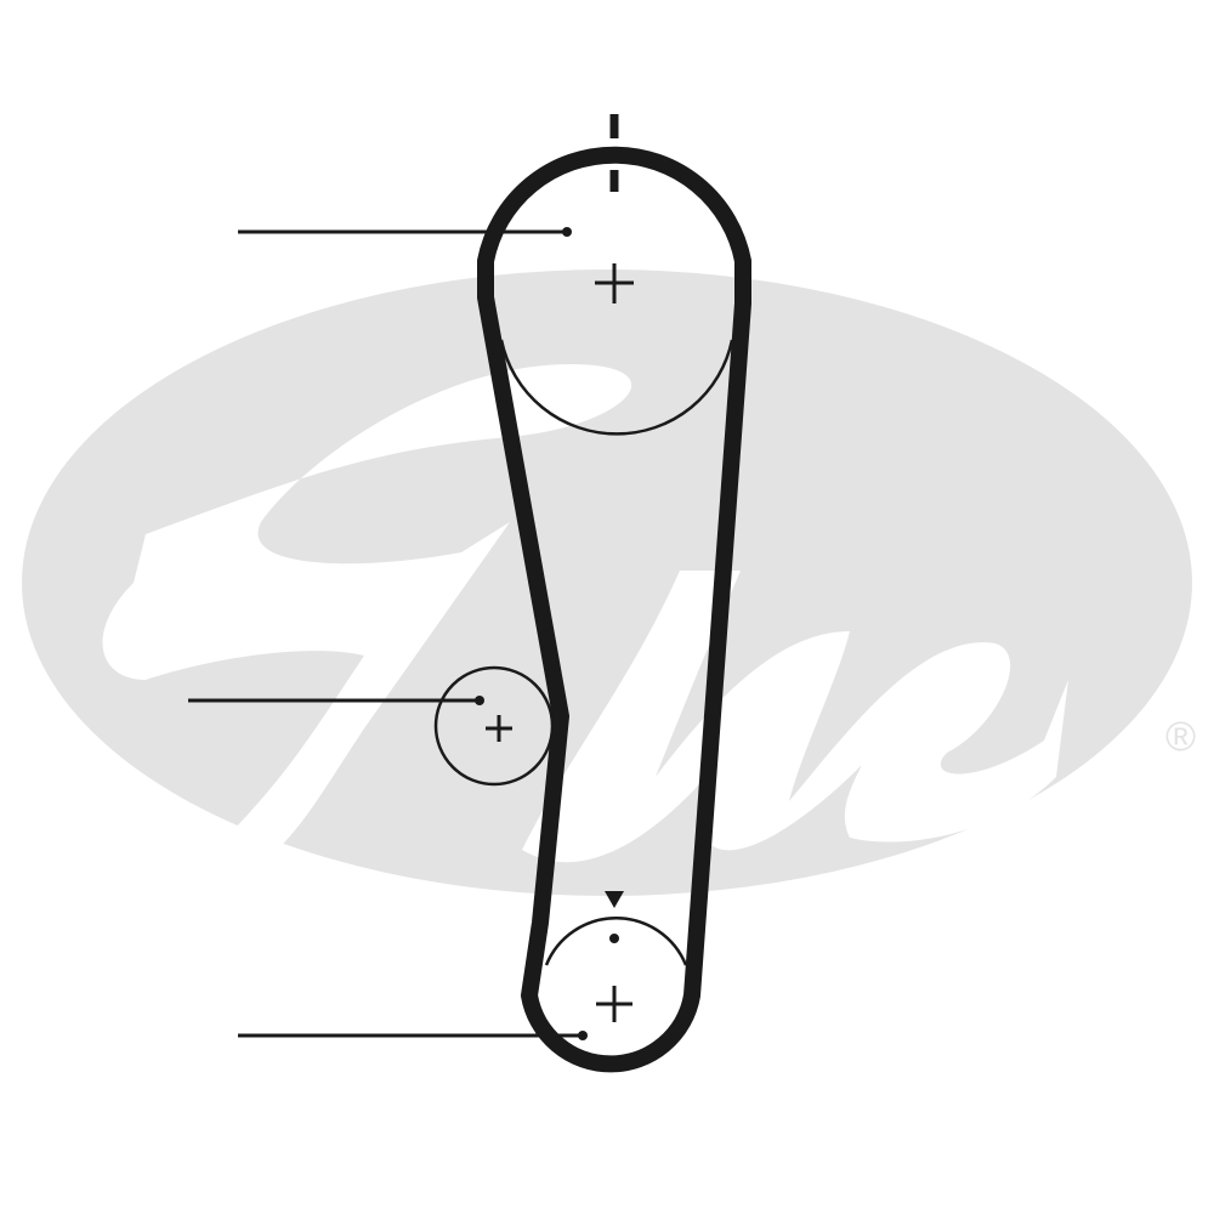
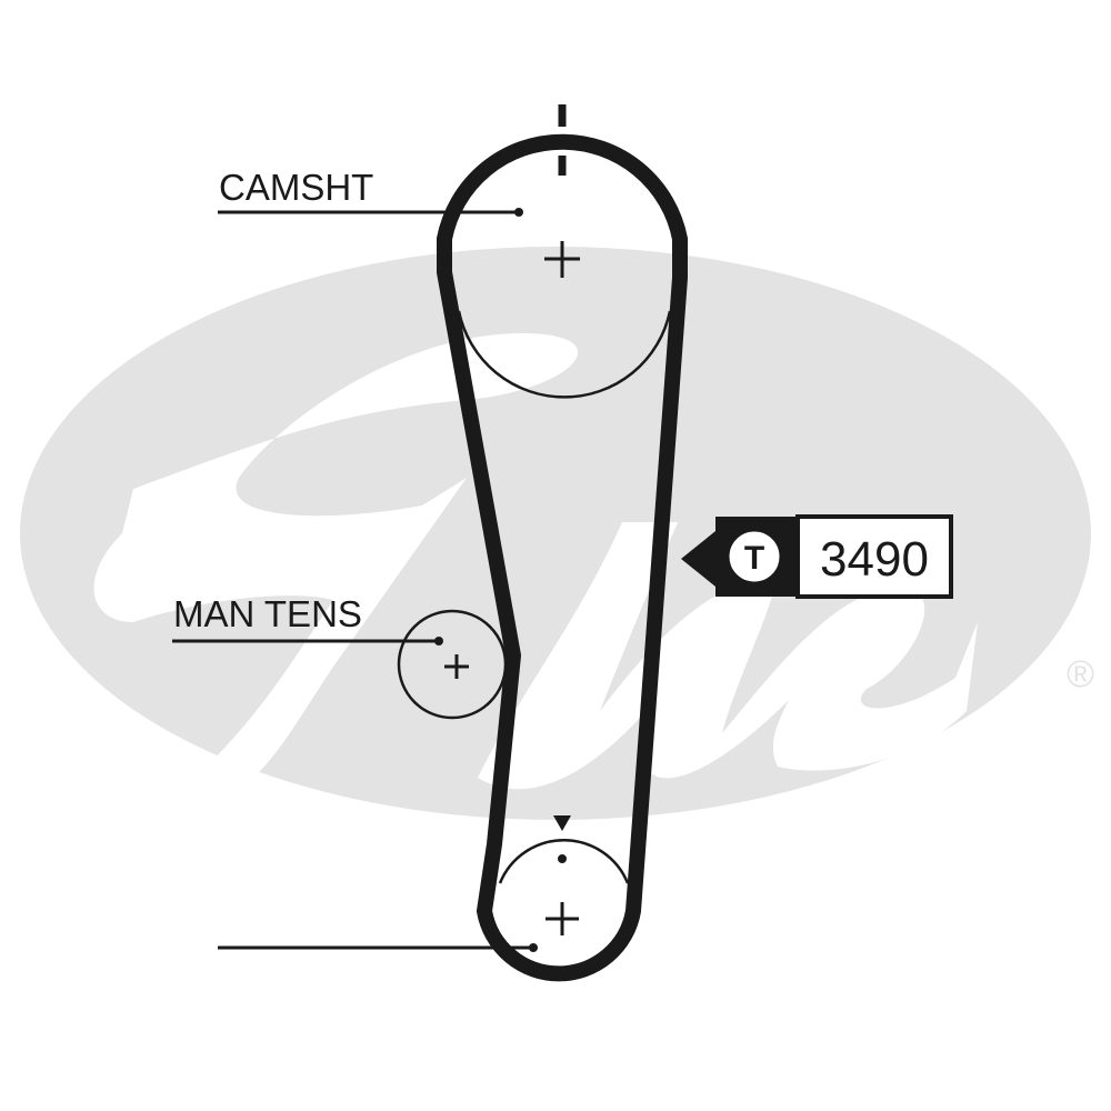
  ®
+ CAMSHT
+ MAN TENS
+ T
+ 3490
